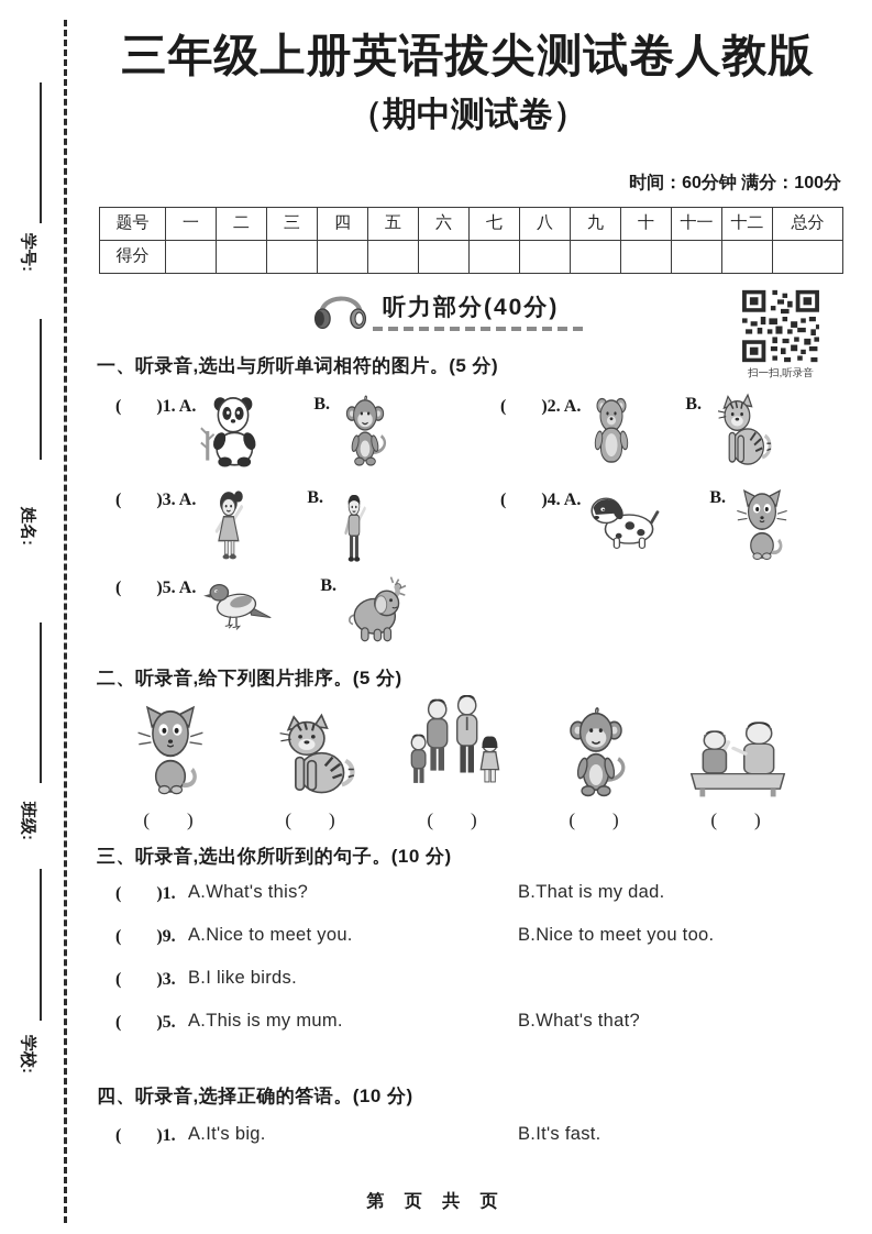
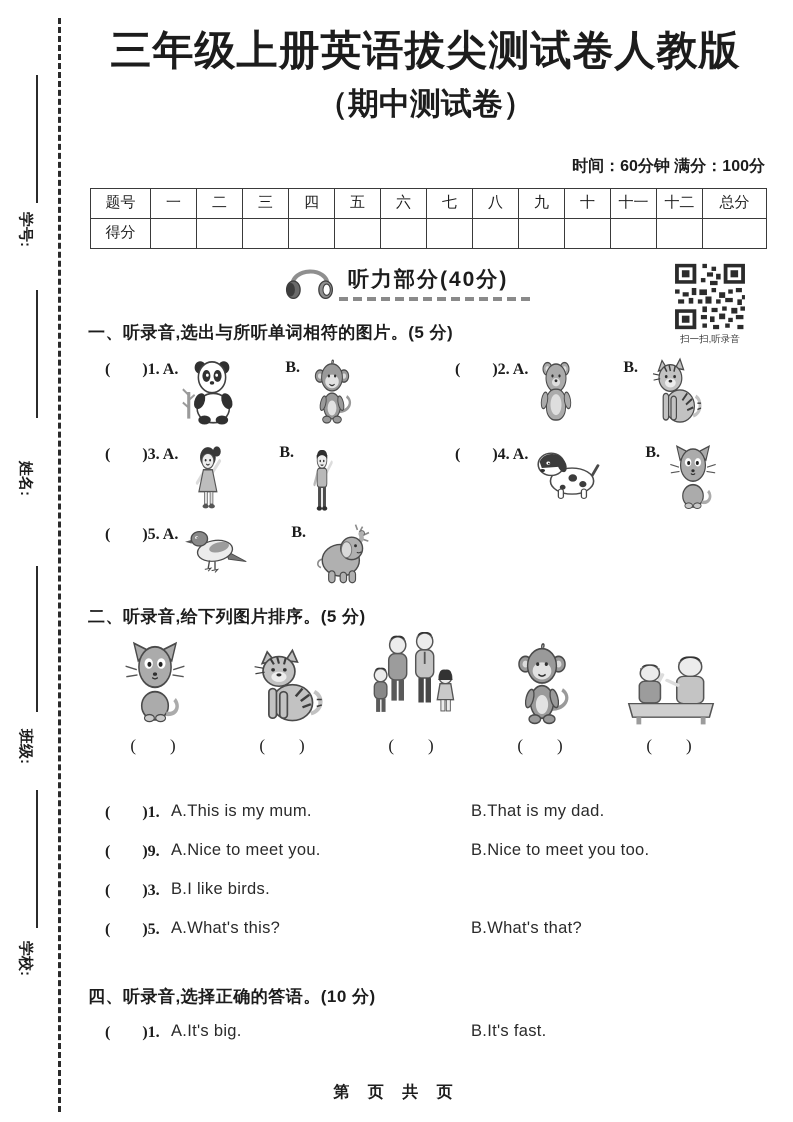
  三年级上册英语拔尖测试卷人教版
  （期中测试卷）
  时间：60分钟 满分：100分
  题号	一	二	三	四	五	六	七	八	九	十	十一	十二	总分
  得分
  听力部分(40分)
  扫一扫,听录音
  一、听录音,选出与所听单词相符的图片。(5 分)
  ( )1. A.
  B.
  ( )2. A.
  B.
  ( )3. A.
  B.
  ( )4. A.
  B.
  ( )5. A.
  B.
  二、听录音,给下列图片排序。(5 分)
  ( )
  ( )
  ( )
  ( )
  ( )
- 三、听录音,选出你所听到的句子。(10 分)
  ( )1.
- A.What's this?
+ A.This is my mum.
  B.That is my dad.
  ( )9.
  A.Nice to meet you.
  B.Nice to meet you too.
  ( )3.
  B.I like birds.
  ( )5.
- A.This is my mum.
+ A.What's this?
  B.What's that?
  四、听录音,选择正确的答语。(10 分)
  ( )1.
  A.It's big.
  B.It's fast.
  第 页 共 页
